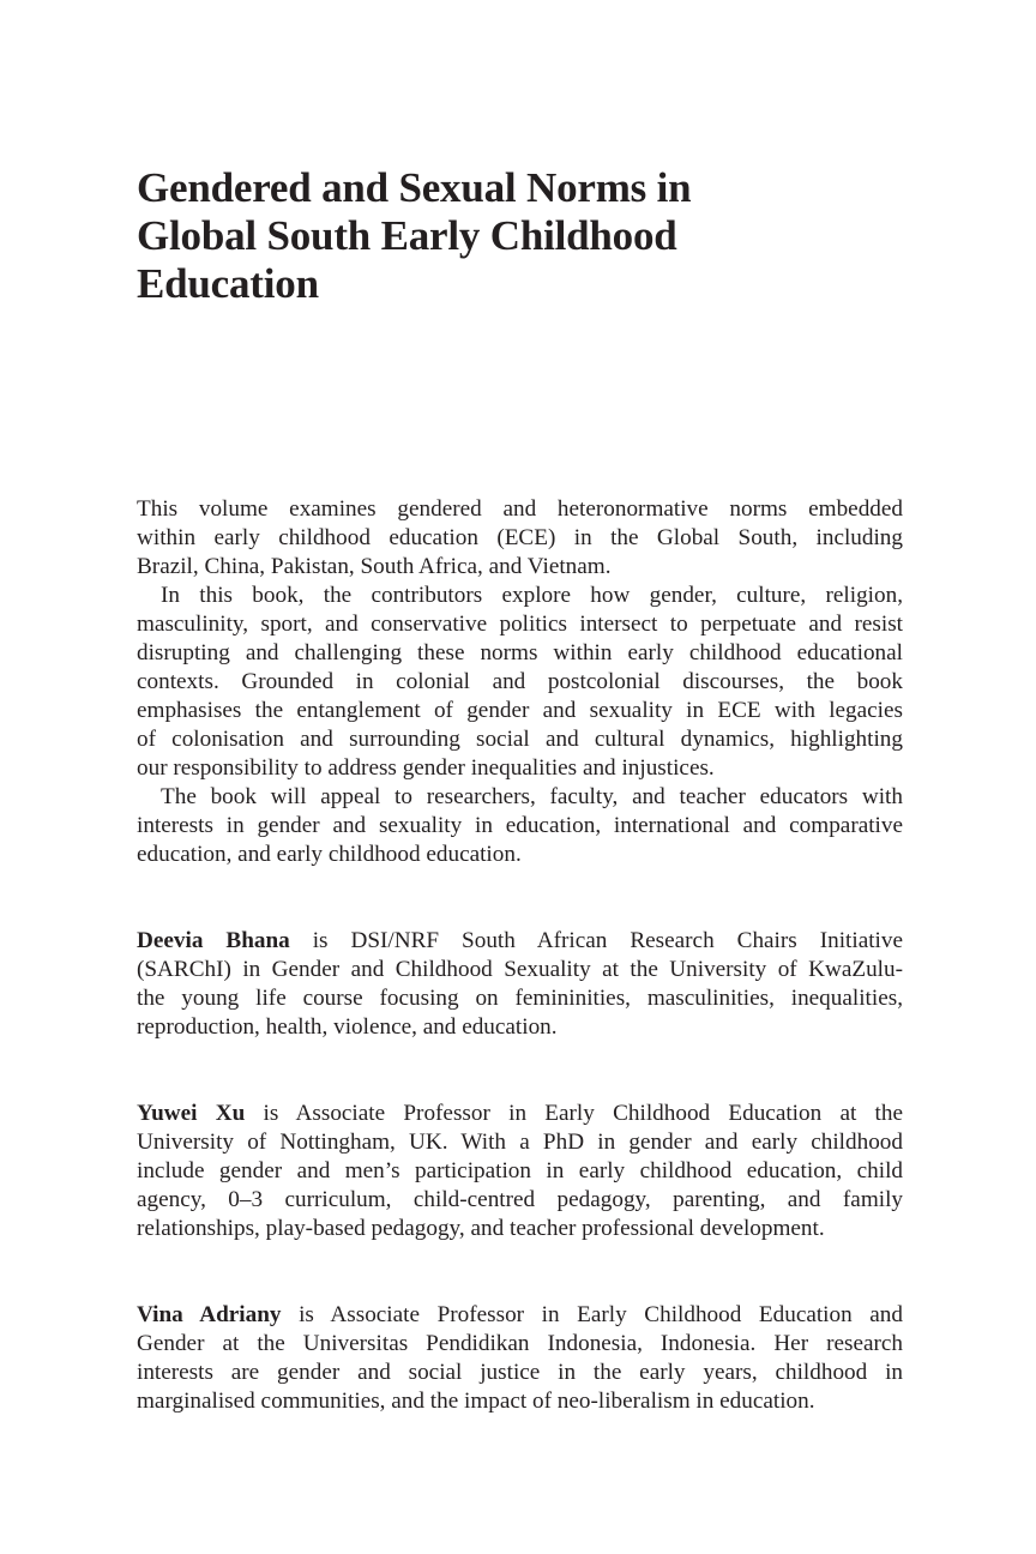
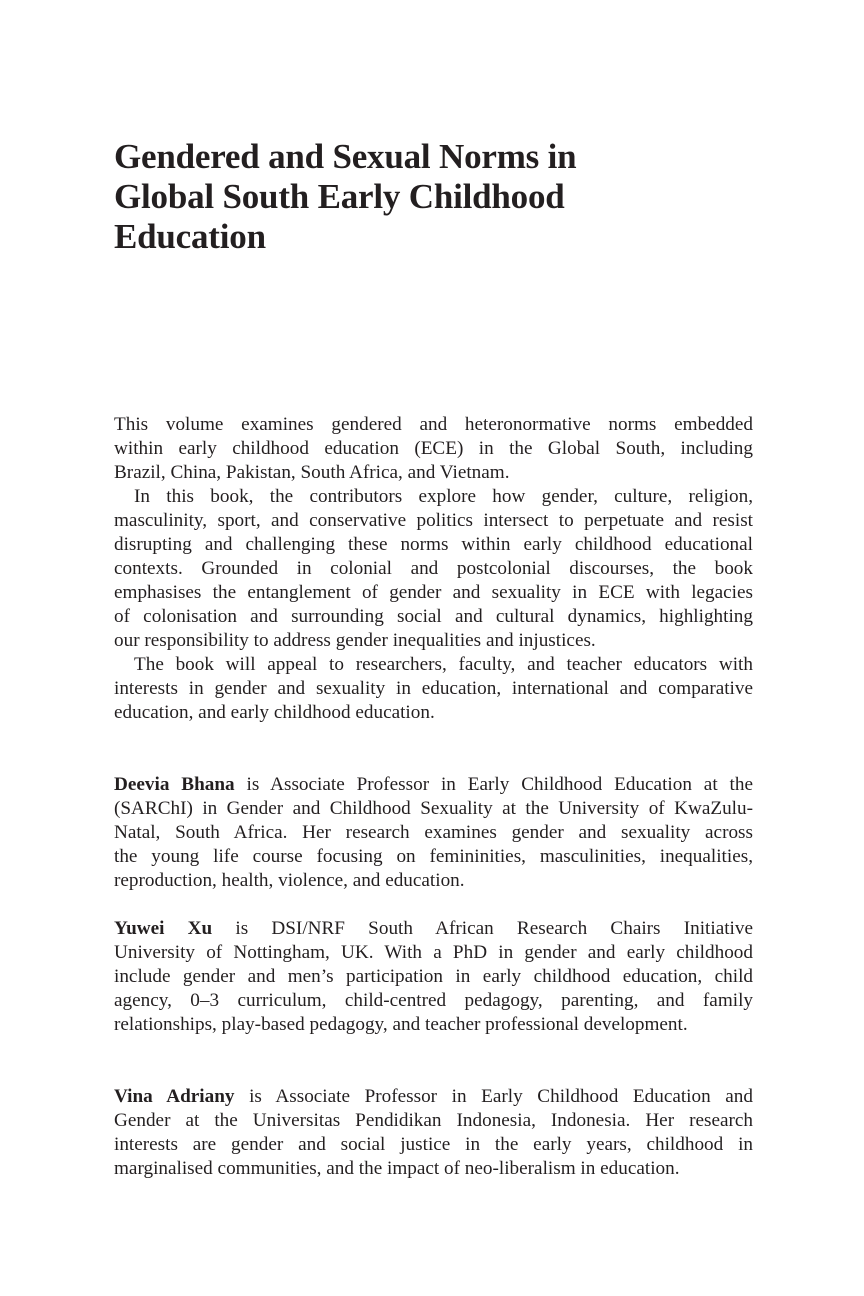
  Gendered and Sexual Norms in
  Global South Early Childhood
  Education
  This volume examines gendered and heteronormative norms embedded
  within early childhood education (ECE) in the Global South, including
  Brazil, China, Pakistan, South Africa, and Vietnam.
  In this book, the contributors explore how gender, culture, religion,
  masculinity, sport, and conservative politics intersect to perpetuate and resist
  disrupting and challenging these norms within early childhood educational
  contexts. Grounded in colonial and postcolonial discourses, the book
  emphasises the entanglement of gender and sexuality in ECE with legacies
  of colonisation and surrounding social and cultural dynamics, highlighting
  our responsibility to address gender inequalities and injustices.
  The book will appeal to researchers, faculty, and teacher educators with
  interests in gender and sexuality in education, international and comparative
  education, and early childhood education.
- Deevia Bhana is DSI/NRF South African Research Chairs Initiative
+ Deevia Bhana is Associate Professor in Early Childhood Education at the
  (SARChI) in Gender and Childhood Sexuality at the University of KwaZulu-
+ Natal, South Africa. Her research examines gender and sexuality across
  the young life course focusing on femininities, masculinities, inequalities,
  reproduction, health, violence, and education.
- Yuwei Xu is Associate Professor in Early Childhood Education at the
+ Yuwei Xu is DSI/NRF South African Research Chairs Initiative
  University of Nottingham, UK. With a PhD in gender and early childhood
  include gender and men’s participation in early childhood education, child
  agency, 0–3 curriculum, child-centred pedagogy, parenting, and family
  relationships, play-based pedagogy, and teacher professional development.
  Vina Adriany is Associate Professor in Early Childhood Education and
  Gender at the Universitas Pendidikan Indonesia, Indonesia. Her research
  interests are gender and social justice in the early years, childhood in
  marginalised communities, and the impact of neo-liberalism in education.
